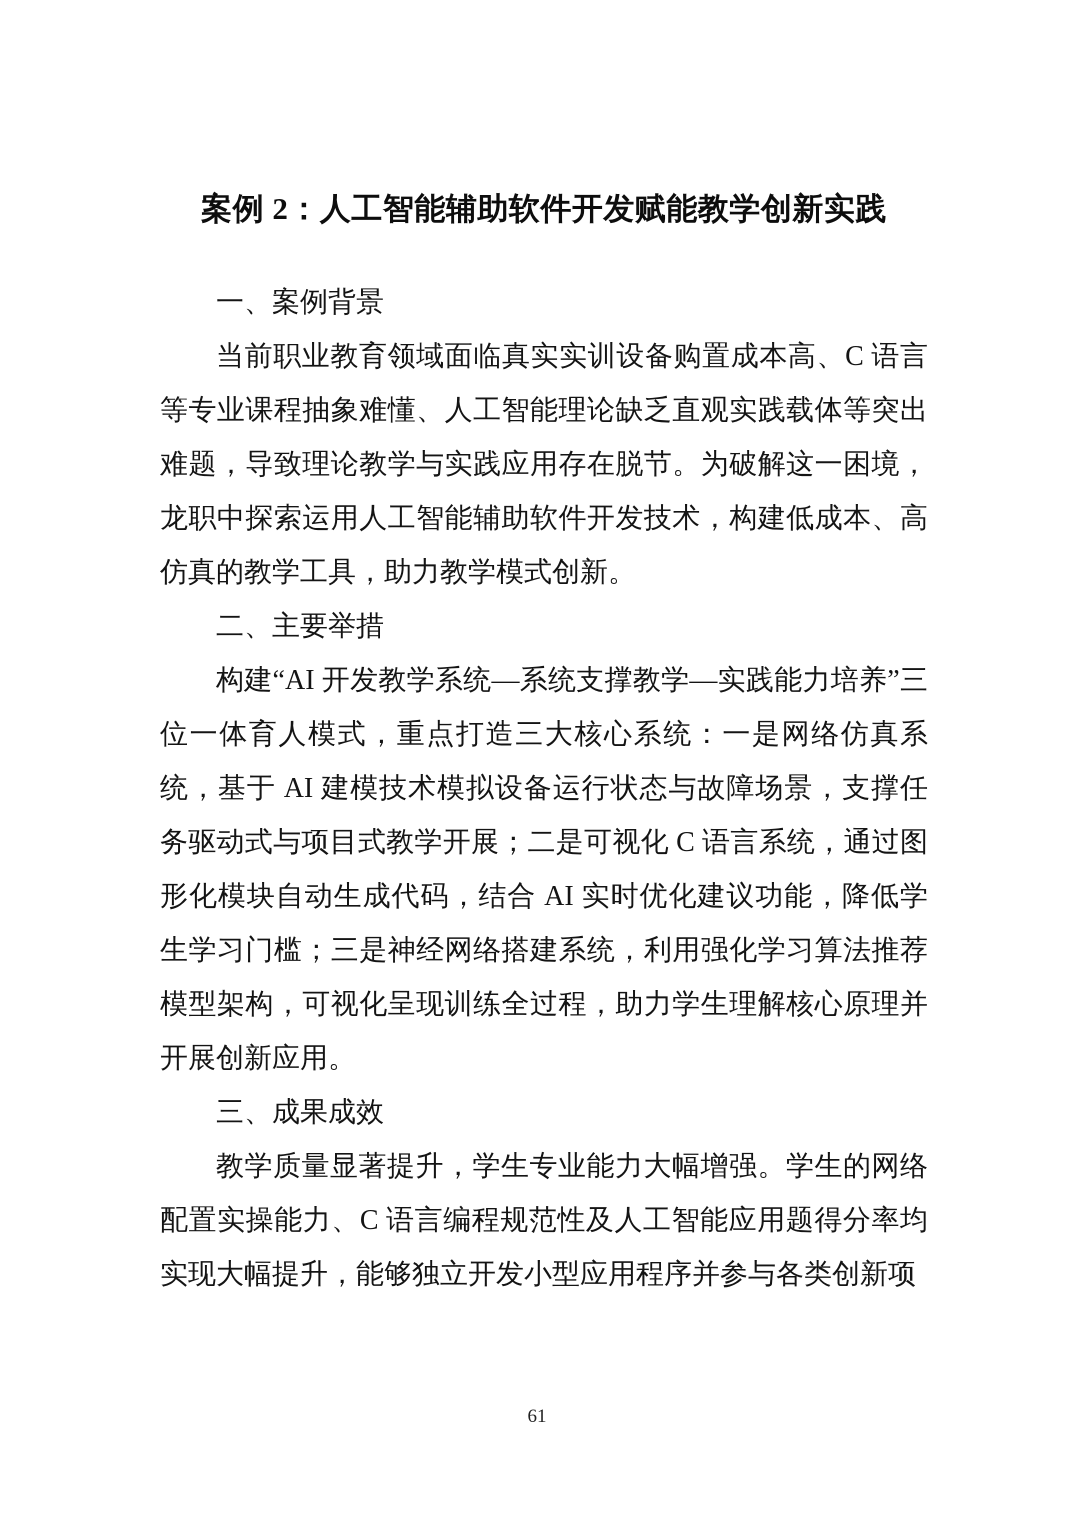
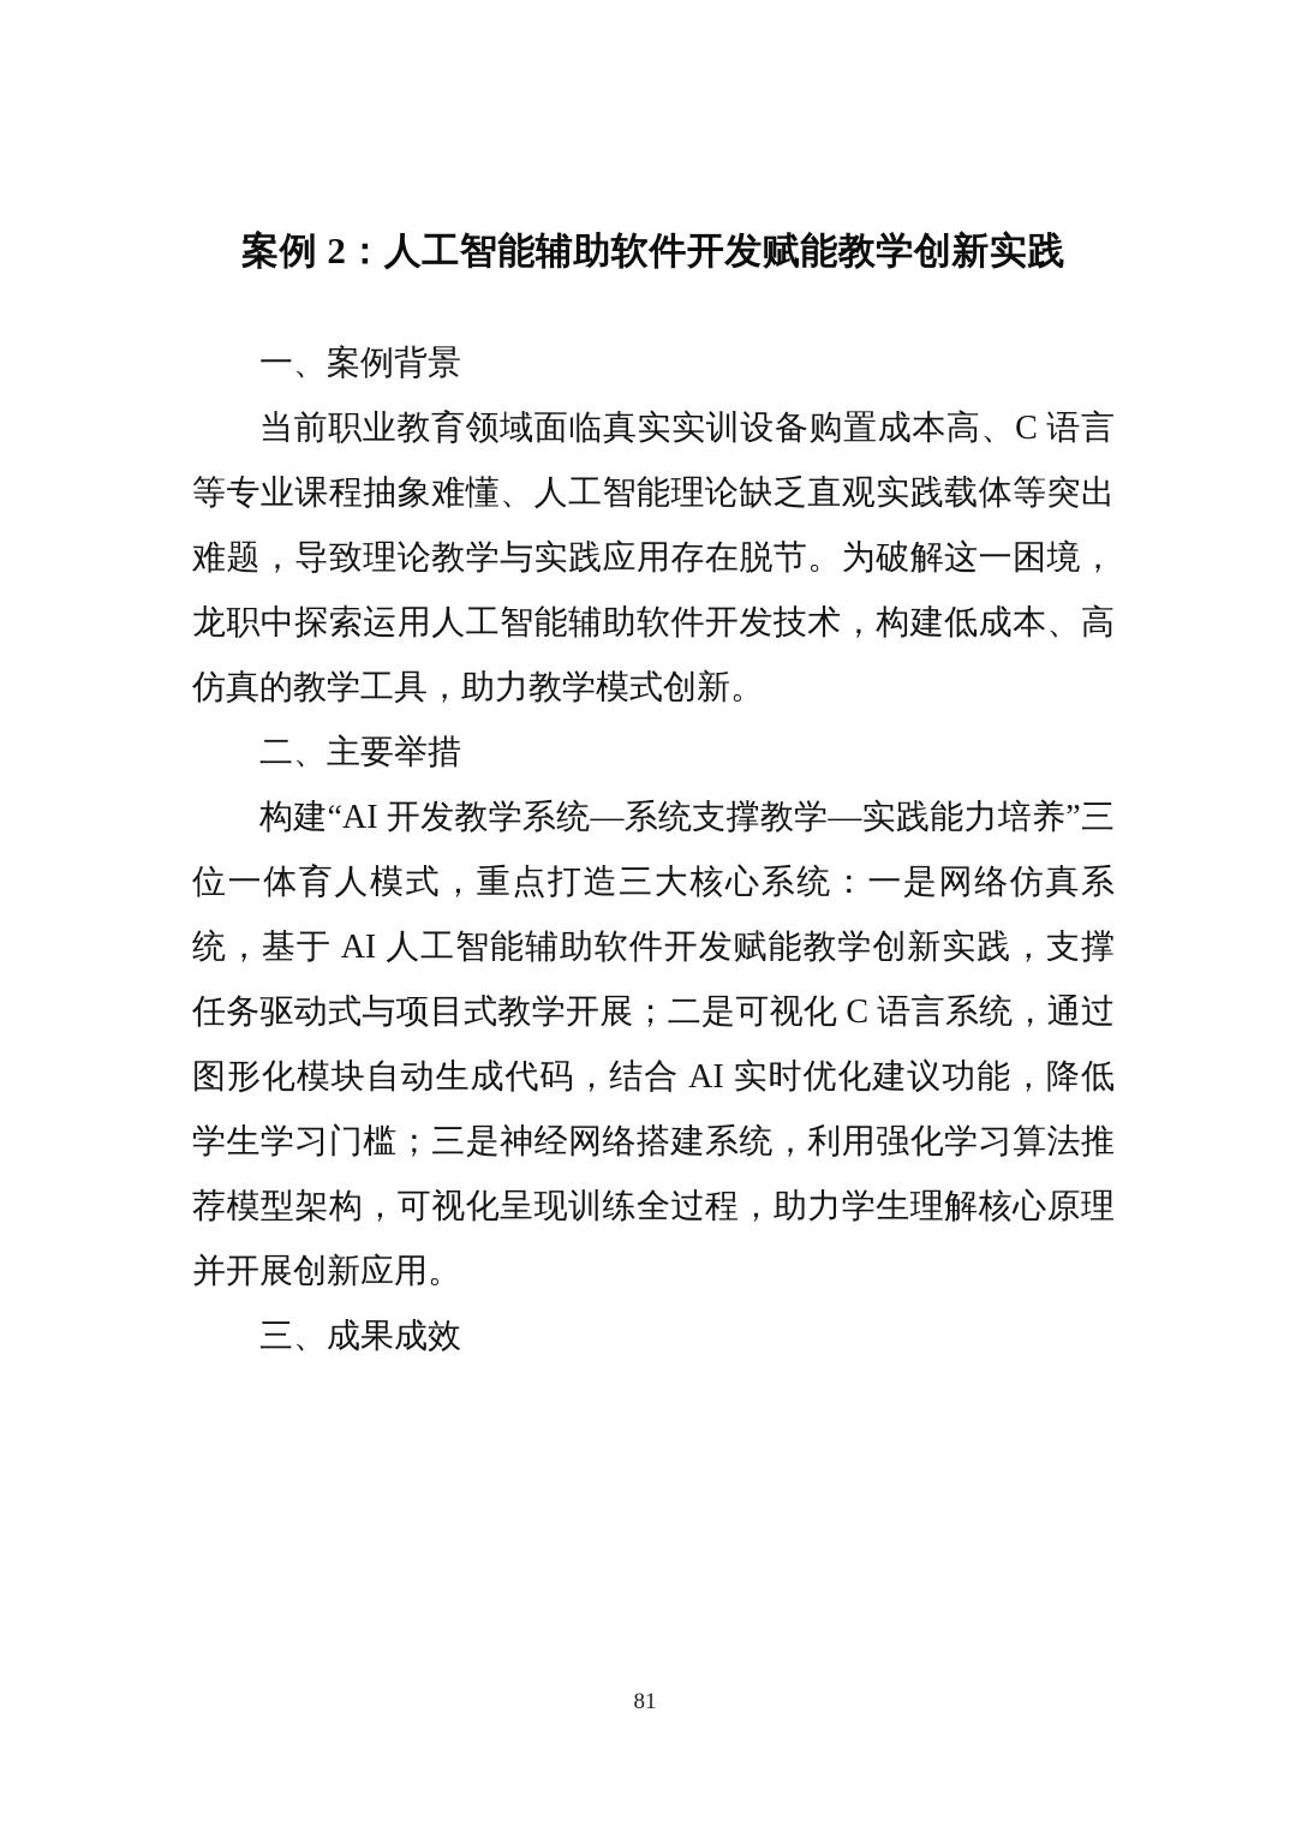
  案例 2：人工智能辅助软件开发赋能教学创新实践
  一、案例背景
  当前职业教育领域面临真实实训设备购置成本高、C 语言等专业课程抽象难懂、人工智能理论缺乏直观实践载体等突出难题，导致理论教学与实践应用存在脱节。为破解这一困境，龙职中探索运用人工智能辅助软件开发技术，构建低成本、高仿真的教学工具，助力教学模式创新。
  二、主要举措
- 构建“AI 开发教学系统—系统支撑教学—实践能力培养”三位一体育人模式，重点打造三大核心系统：一是网络仿真系统，基于 AI 建模技术模拟设备运行状态与故障场景，支撑任务驱动式与项目式教学开展；二是可视化 C 语言系统，通过图形化模块自动生成代码，结合 AI 实时优化建议功能，降低学生学习门槛；三是神经网络搭建系统，利用强化学习算法推荐模型架构，可视化呈现训练全过程，助力学生理解核心原理并开展创新应用。
+ 构建“AI 开发教学系统—系统支撑教学—实践能力培养”三位一体育人模式，重点打造三大核心系统：一是网络仿真系统，基于 AI 人工智能辅助软件开发赋能教学创新实践，支撑任务驱动式与项目式教学开展；二是可视化 C 语言系统，通过图形化模块自动生成代码，结合 AI 实时优化建议功能，降低学生学习门槛；三是神经网络搭建系统，利用强化学习算法推荐模型架构，可视化呈现训练全过程，助力学生理解核心原理并开展创新应用。
  三、成果成效
- 教学质量显著提升，学生专业能力大幅增强。学生的网络配置实操能力、C 语言编程规范性及人工智能应用题得分率均实现大幅提升，能够独立开发小型应用程序并参与各类创新项
- 61
+ 81
